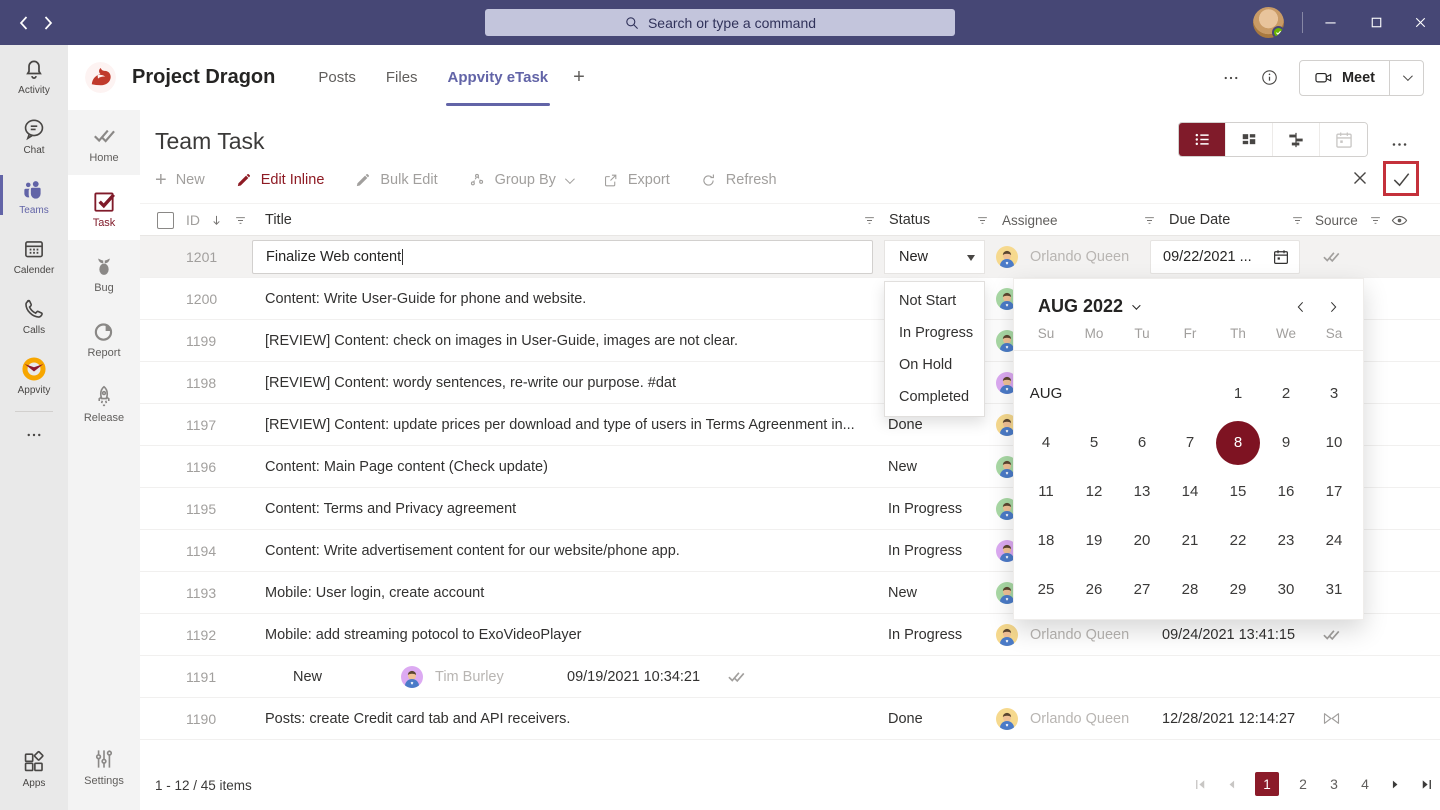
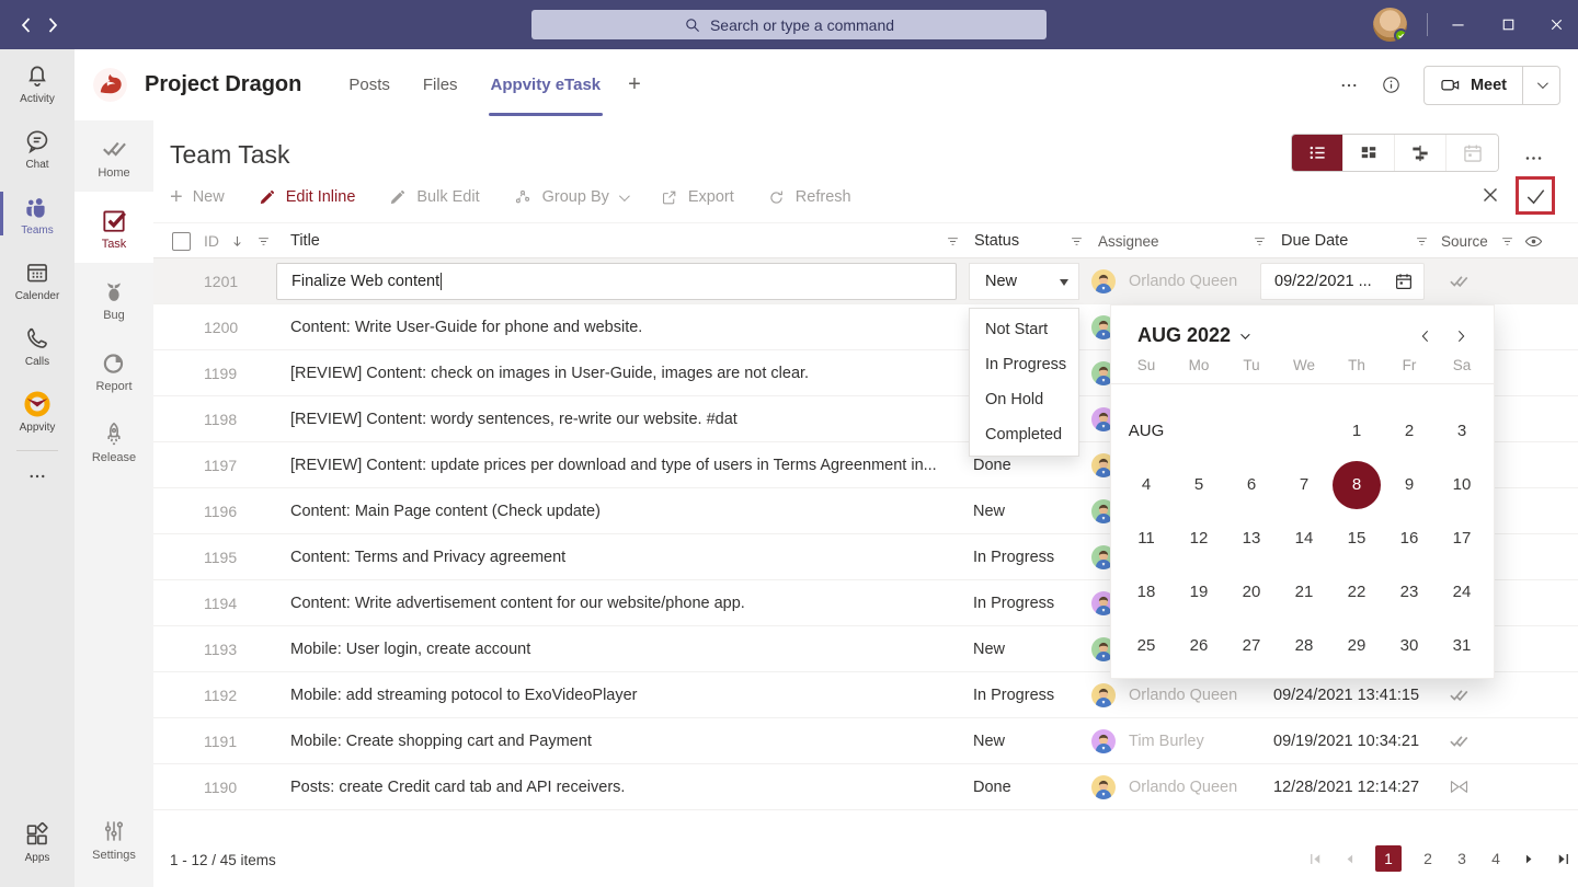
  Search or type a command
  Activity
  Chat
  Teams
  Calender
  Calls
  Appvity
  Apps
  Home
  Task
  Bug
  Report
  Release
  Settings
  Project Dragon
  Posts
  Files
  Appvity eTask
  +
  Meet
  Team Task
  +
  New
  Edit Inline
  Bulk Edit
  Group By
  Export
  Refresh
  ID
  Title
  Status
  Assignee
  Due Date
  Source
  1201
  Orlando Queen
  Finalize Web content
  New
  09/22/2021 ...
  1200
  Content: Write User-Guide for phone and website.
  1199
  [REVIEW] Content: check on images in User-Guide, images are not clear.
  1198
- [REVIEW] Content: wordy sentences, re-write our purpose. #dat
+ [REVIEW] Content: wordy sentences, re-write our website. #dat
  1197
  [REVIEW] Content: update prices per download and type of users in Terms Agreenment in...
  Done
  1196
  Content: Main Page content (Check update)
  New
  1195
  Content: Terms and Privacy agreement
  In Progress
  1194
  Content: Write advertisement content for our website/phone app.
  In Progress
  1193
  Mobile: User login, create account
  New
  1192
  Mobile: add streaming potocol to ExoVideoPlayer
  In Progress
  Orlando Queen
  09/24/2021 13:41:15
  1191
+ Mobile: Create shopping cart and Payment
  New
  Tim Burley
  09/19/2021 10:34:21
  1190
  Posts: create Credit card tab and API receivers.
  Done
  Orlando Queen
  12/28/2021 12:14:27
  Not Start
  In Progress
  On Hold
  Completed
  AUG 2022
  Su
  Mo
  Tu
- Fr
+ We
  Th
- We
+ Fr
  Sa
  AUG
  1
  2
  3
  4
  5
  6
  7
  8
  9
  10
  11
  12
  13
  14
  15
  16
  17
  18
  19
  20
  21
  22
  23
  24
  25
  26
  27
  28
  29
  30
  31
  1 - 12 / 45 items
  1
  2
  3
  4
